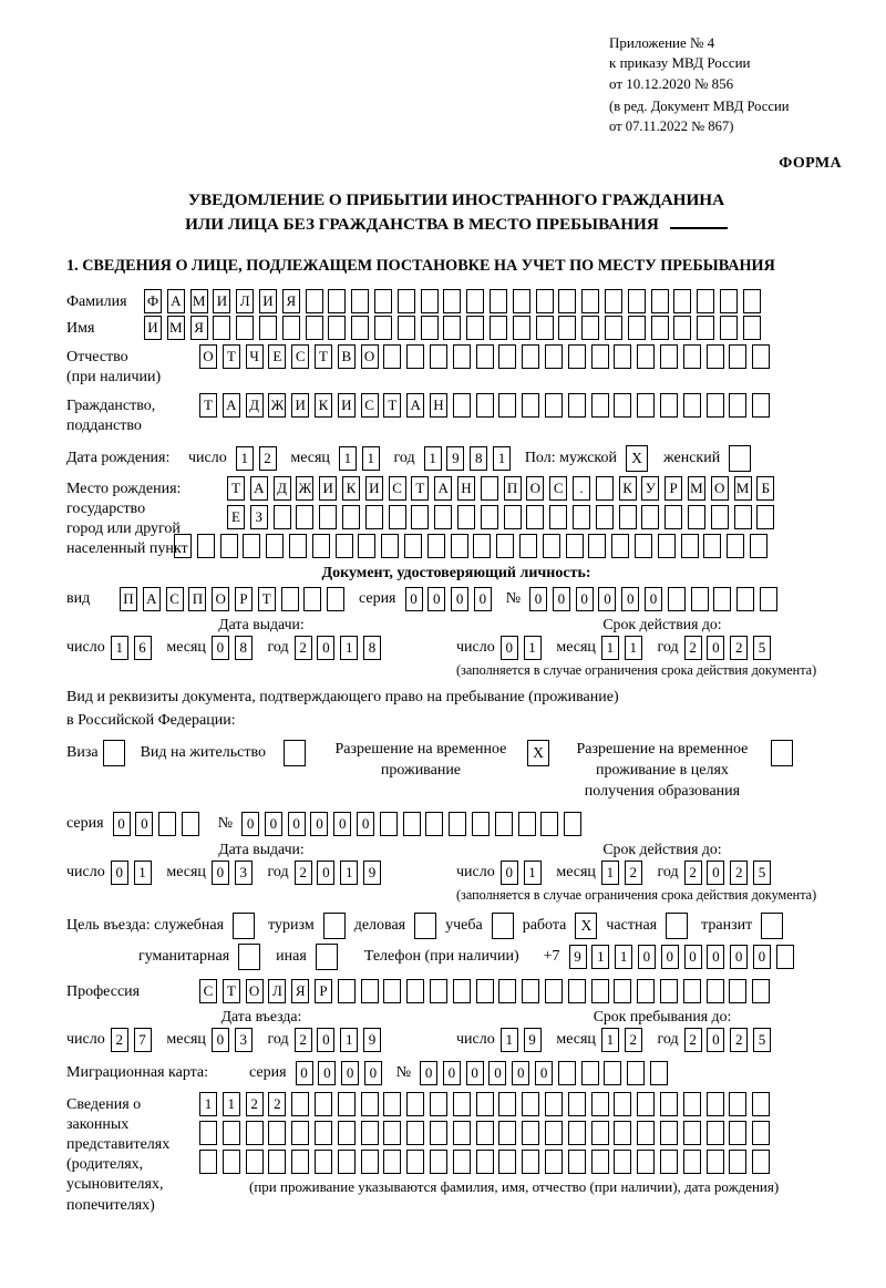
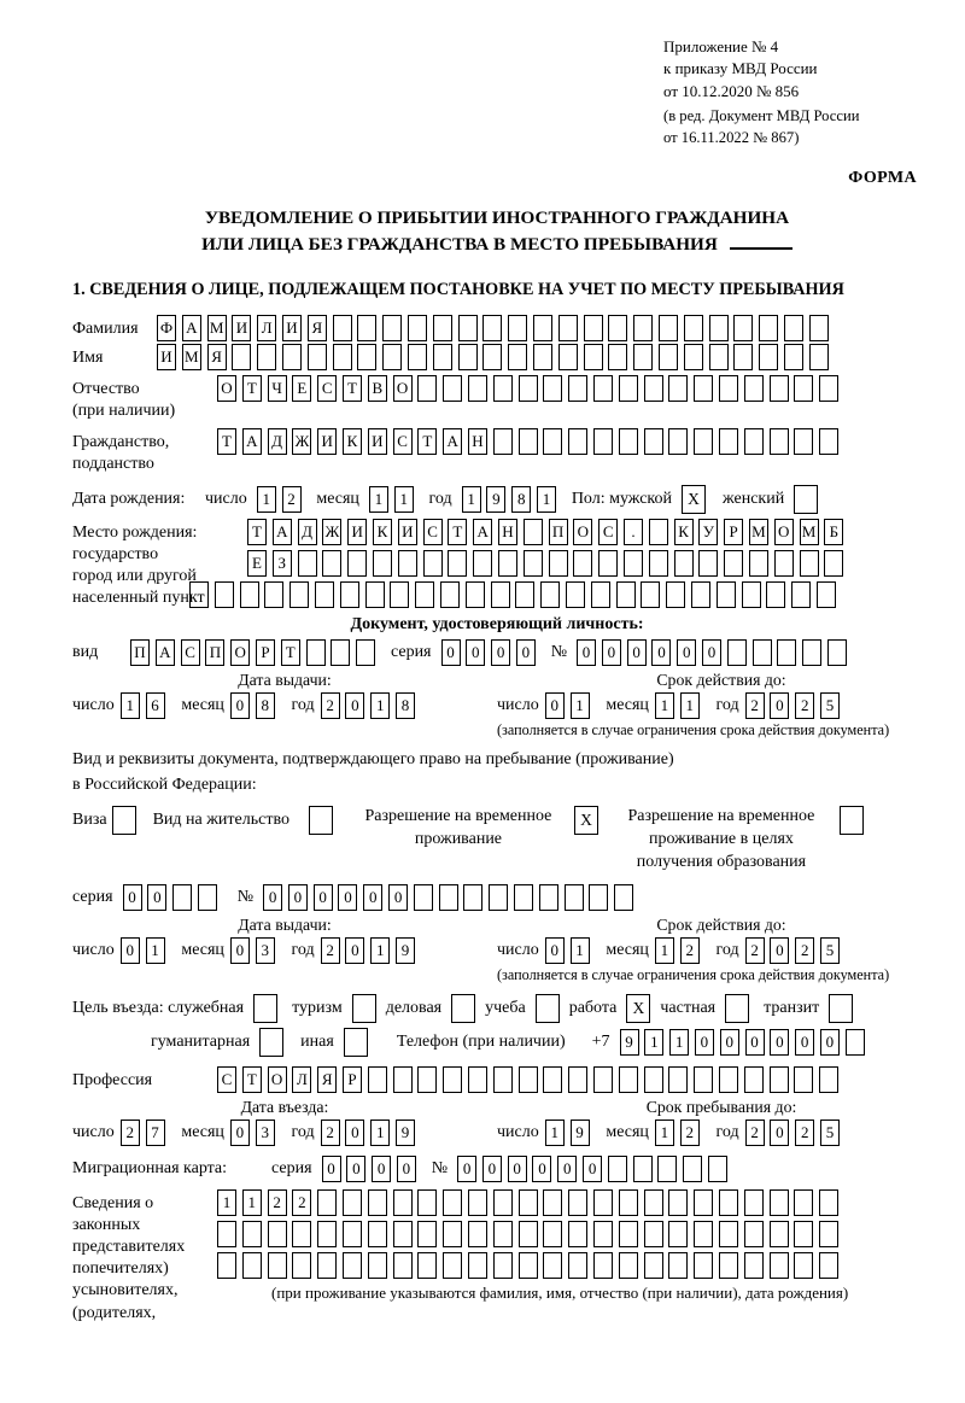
  Приложение № 4
  к приказу МВД России
  от 10.12.2020 № 856
  (в ред. Документ МВД России
- от 07.11.2022 № 867)
+ от 16.11.2022 № 867)
  ФОРМА
  УВЕДОМЛЕНИЕ О ПРИБЫТИИ ИНОСТРАННОГО ГРАЖДАНИНА
  ИЛИ ЛИЦА БЕЗ ГРАЖДАНСТВА В МЕСТО ПРЕБЫВАНИЯ
  1. СВЕДЕНИЯ О ЛИЦЕ, ПОДЛЕЖАЩЕМ ПОСТАНОВКЕ НА УЧЕТ ПО МЕСТУ ПРЕБЫВАНИЯ
  Фамилия
  Ф А М И Л И Я
  Имя
  И М Я
  Отчество
  (при наличии)
  О Т Ч Е С Т В О
  Гражданство,
  подданство
  Т А Д Ж И К И С Т А Н
  Дата рождения:
  число
  1 2
  месяц
  1 1
  год
  1 9 8 1
  Пол: мужской
  X
  женский
  Место рождения:
  государство
  город или другой
  населенный пункт
  Т А Д Ж И К И С Т А Н П О С . К У Р М О М Б
  Е З
  Документ, удостоверяющий личность:
  вид
  П А С П О Р Т
  серия
  0 0 0 0
  №
  0 0 0 0 0 0
  Дата выдачи:
  число
  1 6
  месяц
  0 8
  год
  2 0 1 8
  Срок действия до:
  число
  0 1
  месяц
  1 1
  год
  2 0 2 5
  (заполняется в случае ограничения срока действия документа)
  Вид и реквизиты документа, подтверждающего право на пребывание (проживание)
  в Российской Федерации:
  Виза
  Вид на жительство
  Разрешение на временное
  проживание
  X
  Разрешение на временное
  проживание в целях
  получения образования
  серия
  0 0
  №
  0 0 0 0 0 0
  Дата выдачи:
  число
  0 1
  месяц
  0 3
  год
  2 0 1 9
  Срок действия до:
  число
  0 1
  месяц
  1 2
  год
  2 0 2 5
  (заполняется в случае ограничения срока действия документа)
  Цель въезда: служебная
  туризм
  деловая
  учеба
  работа
  X
  частная
  транзит
  гуманитарная
  иная
  Телефон (при наличии)
  +7
  9 1 1 0 0 0 0 0 0
  Профессия
  С Т О Л Я Р
  Дата въезда:
  число
  2 7
  месяц
  0 3
  год
  2 0 1 9
  Срок пребывания до:
  число
  1 9
  месяц
  1 2
  год
  2 0 2 5
  Миграционная карта:
  серия
  0 0 0 0
  №
  0 0 0 0 0 0
  Сведения о
  законных
  представителях
- (родителях,
+ попечителях)
  усыновителях,
- попечителях)
+ (родителях,
  1 1 2 2
  (при проживание указываются фамилия, имя, отчество (при наличии), дата рождения)
